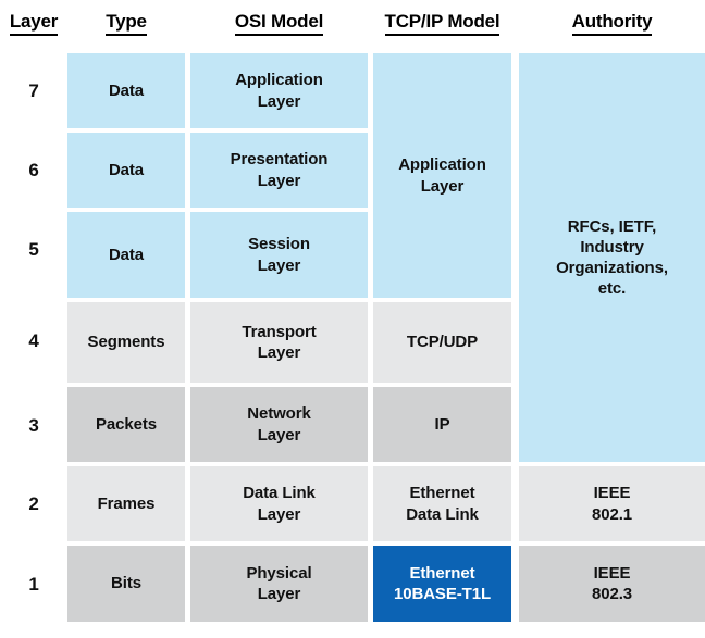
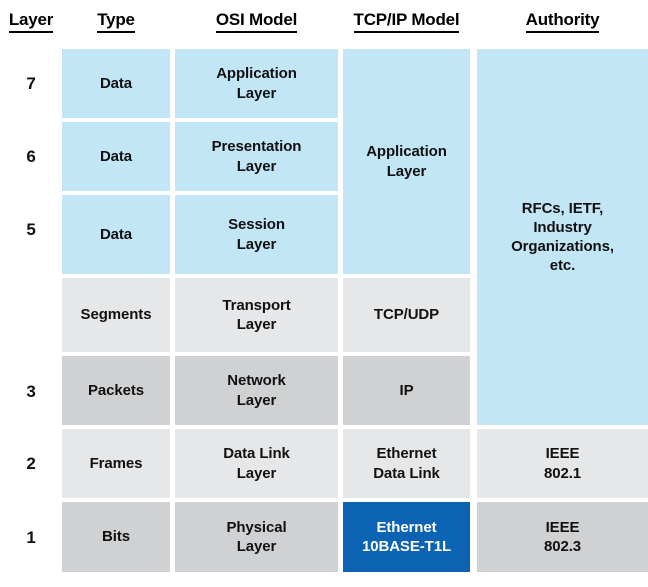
  Layer
  Type
  OSI Model
  TCP/IP Model
  Authority
  7
  6
  5
- 4
  3
  2
  1
  Data
  Data
  Data
  Segments
  Packets
  Frames
  Bits
  Application
  Layer
  Presentation
  Layer
  Session
  Layer
  Transport
  Layer
  Network
  Layer
  Data Link
  Layer
  Physical
  Layer
  Application
  Layer
  TCP/UDP
  IP
  Ethernet
  Data Link
  Ethernet
  10BASE-T1L
  RFCs, IETF,
  Industry
  Organizations,
  etc.
  IEEE
  802.1
  IEEE
  802.3
